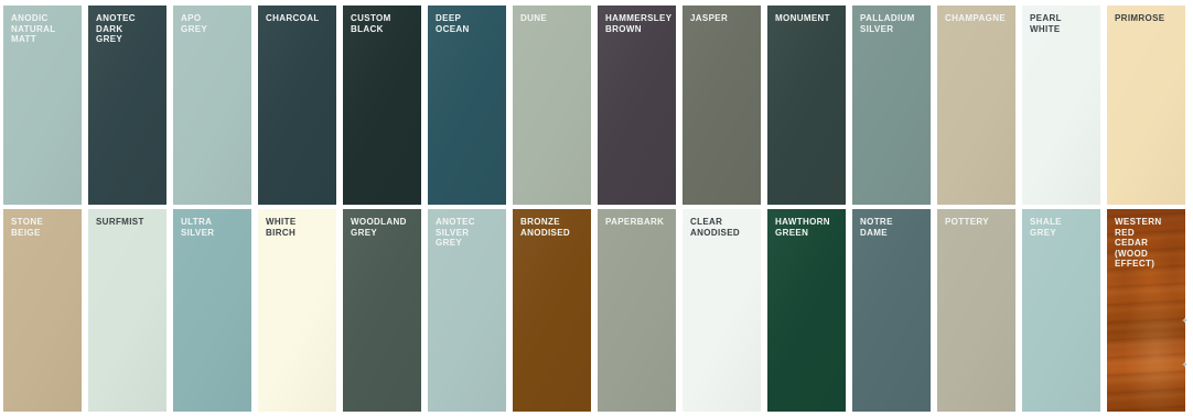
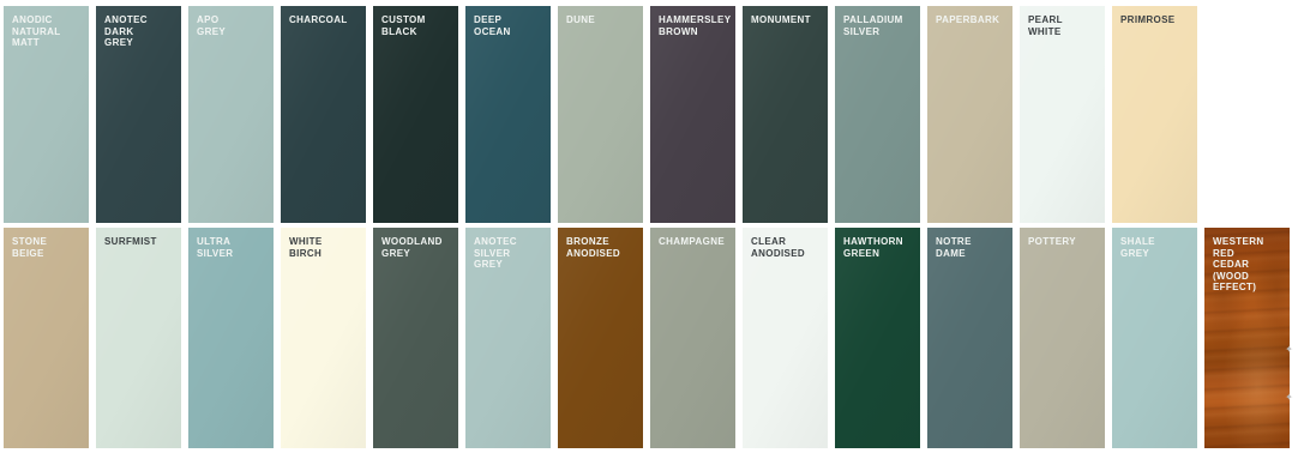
  ANODIC
  NATURAL
  MATT
  ANOTEC
  DARK
  GREY
  APO
  GREY
  CHARCOAL
  CUSTOM
  BLACK
  DEEP
  OCEAN
  DUNE
  HAMMERSLEY
  BROWN
- JASPER
  MONUMENT
  PALLADIUM
  SILVER
- CHAMPAGNE
+ PAPERBARK
  PEARL
  WHITE
  PRIMROSE
  STONE
  BEIGE
  SURFMIST
  ULTRA
  SILVER
  WHITE
  BIRCH
  WOODLAND
  GREY
  ANOTEC
  SILVER
  GREY
  BRONZE
  ANODISED
- PAPERBARK
+ CHAMPAGNE
  CLEAR
  ANODISED
  HAWTHORN
  GREEN
  NOTRE
  DAME
  POTTERY
  SHALE
  GREY
  WESTERN
  RED
  CEDAR
  (WOOD
  EFFECT)
  ✦
  ✦
